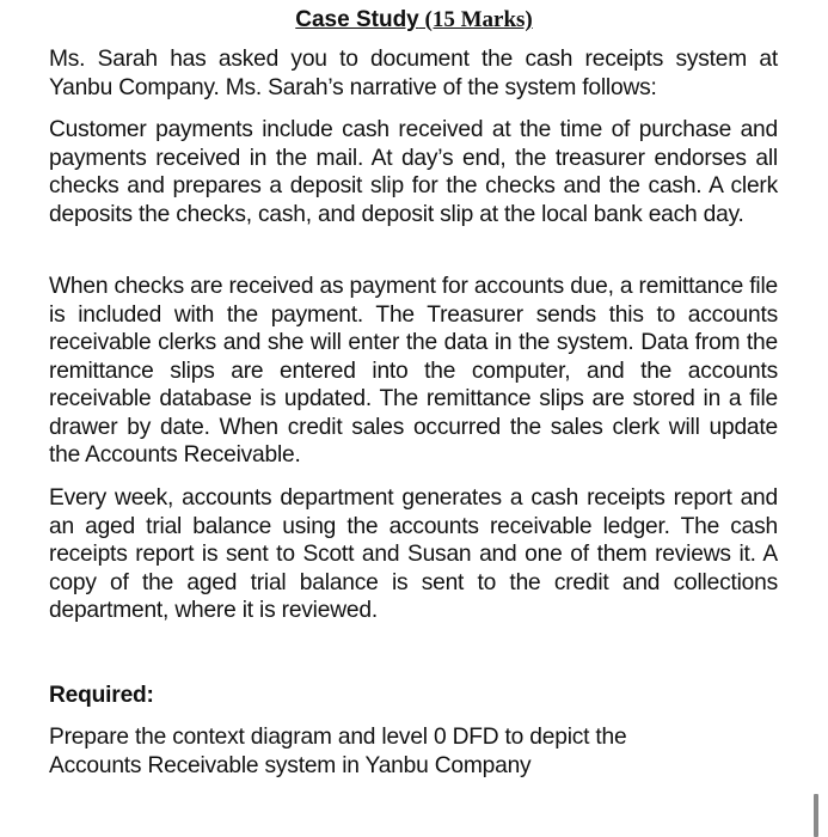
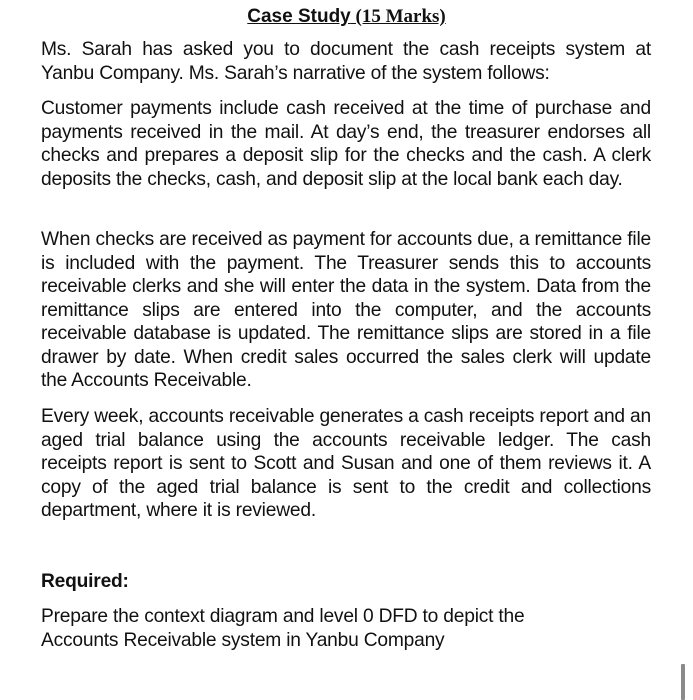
  Case Study (15 Marks)
  Ms. Sarah has asked you to document the cash receipts system at Yanbu Company. Ms. Sarah’s narrative of the system follows:
  Customer payments include cash received at the time of purchase and payments received in the mail. At day’s end, the treasurer endorses all checks and prepares a deposit slip for the checks and the cash. A clerk deposits the checks, cash, and deposit slip at the local bank each day.
  When checks are received as payment for accounts due, a remittance file is included with the payment. The Treasurer sends this to accounts receivable clerks and she will enter the data in the system. Data from the remittance slips are entered into the computer, and the accounts receivable database is updated. The remittance slips are stored in a file drawer by date. When credit sales occurred the sales clerk will update the Accounts Receivable.
- Every week, accounts department generates a cash receipts report and an aged trial balance using the accounts receivable ledger. The cash receipts report is sent to Scott and Susan and one of them reviews it. A copy of the aged trial balance is sent to the credit and collections department, where it is reviewed.
+ Every week, accounts receivable generates a cash receipts report and an aged trial balance using the accounts receivable ledger. The cash receipts report is sent to Scott and Susan and one of them reviews it. A copy of the aged trial balance is sent to the credit and collections department, where it is reviewed.
  Required:
  Prepare the context diagram and level 0 DFD to depict the Accounts Receivable system in Yanbu Company
